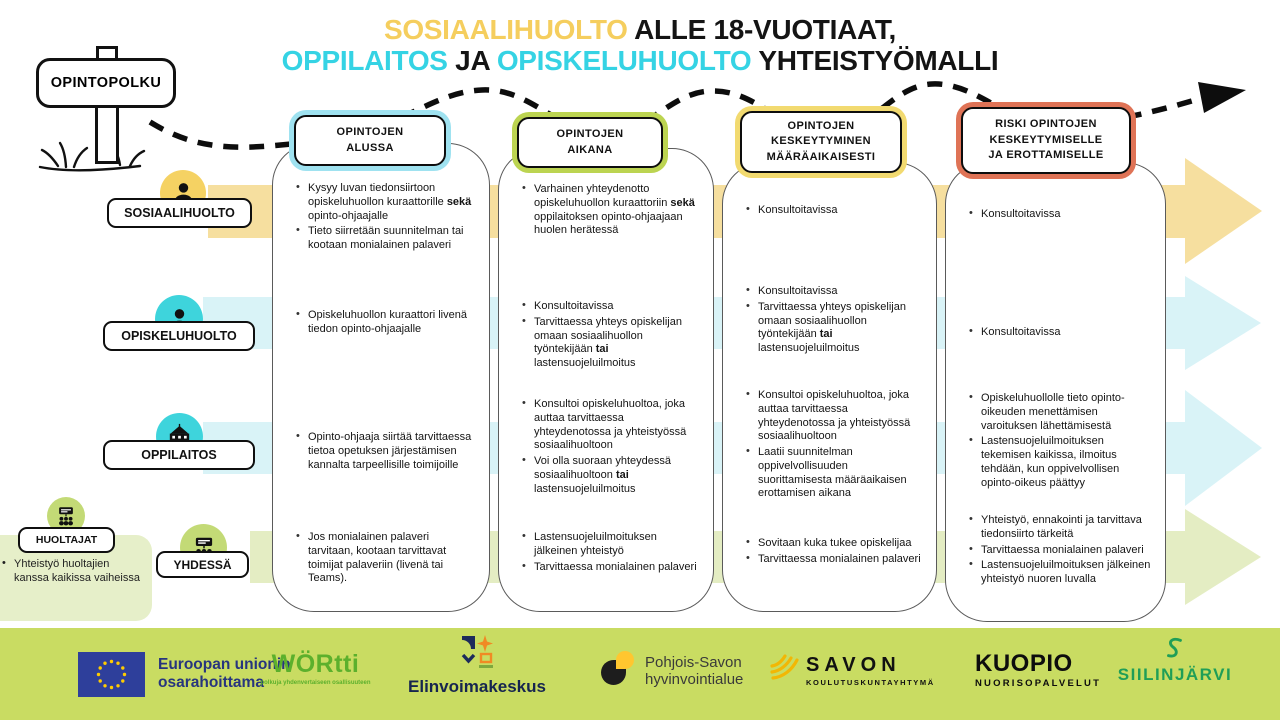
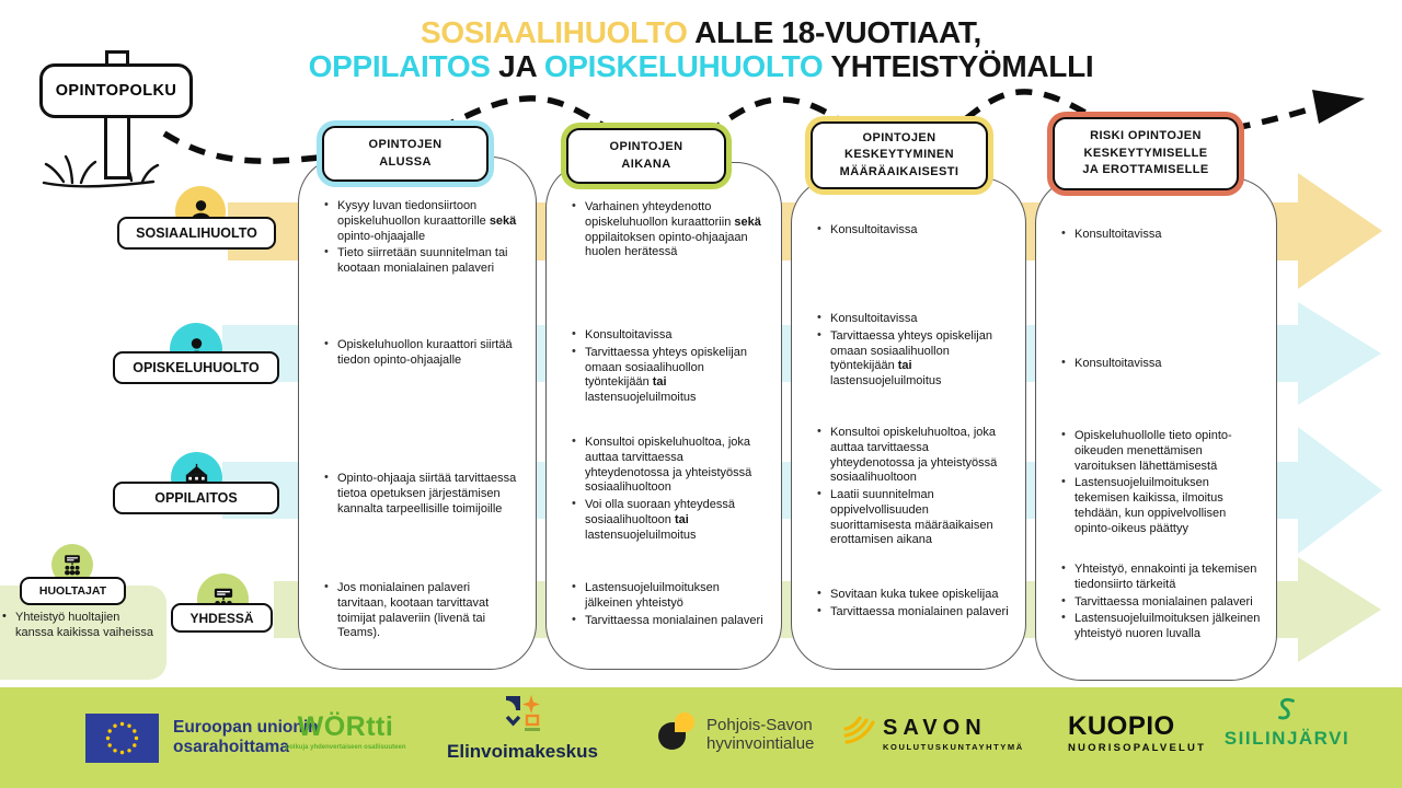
  SOSIAALIHUOLTO ALLE 18-VUOTIAAT,
  OPPILAITOS JA OPISKELUHUOLTO YHTEISTYÖMALLI
  Yhteistyö huoltajien kanssa kaikissa vaiheissa
  Kysyy luvan tiedonsiirtoon opiskeluhuollon kuraattorille sekä opinto-ohjaajalle
  Tieto siirretään suunnitelman tai kootaan monialainen palaveri
- Opiskeluhuollon kuraattori livenä tiedon opinto-ohjaajalle
+ Opiskeluhuollon kuraattori siirtää tiedon opinto-ohjaajalle
  Opinto-ohjaaja siirtää tarvittaessa tietoa opetuksen järjestämisen kannalta tarpeellisille toimijoille
  Jos monialainen palaveri tarvitaan, kootaan tarvittavat toimijat palaveriin (livenä tai Teams).
  Varhainen yhteydenotto opiskeluhuollon kuraattoriin sekä oppilaitoksen opinto-ohjaajaan huolen herätessä
  Konsultoitavissa
  Tarvittaessa yhteys opiskelijan omaan sosiaalihuollon työntekijään tai lastensuojeluilmoitus
  Konsultoi opiskeluhuoltoa, joka auttaa tarvittaessa yhteydenotossa ja yhteistyössä sosiaalihuoltoon
  Voi olla suoraan yhteydessä sosiaalihuoltoon tai lastensuojeluilmoitus
  Lastensuojeluilmoituksen jälkeinen yhteistyö
  Tarvittaessa monialainen palaveri
  Konsultoitavissa
  Konsultoitavissa
  Tarvittaessa yhteys opiskelijan omaan sosiaalihuollon työntekijään tai lastensuojeluilmoitus
  Konsultoi opiskeluhuoltoa, joka auttaa tarvittaessa yhteydenotossa ja yhteistyössä sosiaalihuoltoon
  Laatii suunnitelman oppivelvollisuuden suorittamisesta määräaikaisen erottamisen aikana
  Sovitaan kuka tukee opiskelijaa
  Tarvittaessa monialainen palaveri
  Konsultoitavissa
  Konsultoitavissa
  Opiskeluhuollolle tieto opinto-oikeuden menettämisen varoituksen lähettämisestä
  Lastensuojeluilmoituksen tekemisen kaikissa, ilmoitus tehdään, kun oppivelvollisen opinto-oikeus päättyy
- Yhteistyö, ennakointi ja tarvittava tiedonsiirto tärkeitä
+ Yhteistyö, ennakointi ja tekemisen tiedonsiirto tärkeitä
  Tarvittaessa monialainen palaveri
  Lastensuojeluilmoituksen jälkeinen yhteistyö nuoren luvalla
  OPINTOJEN
  ALUSSA
  OPINTOJEN
  AIKANA
  OPINTOJEN
  KESKEYTYMINEN
  MÄÄRÄAIKAISESTI
  RISKI OPINTOJEN
  KESKEYTYMISELLE
  JA EROTTAMISELLE
  OPINTOPOLKU
  SOSIAALIHUOLTO
  OPISKELUHUOLTO
  OPPILAITOS
  HUOLTAJAT
  YHDESSÄ
  Euroopan unionin
  osarahoittama
  WÖRtti
  Elinvoimakeskus
  Pohjois-Savon
  hyvinvointialue
  SAVON
  KOULUTUSKUNTAYHTYMÄ
  KUOPIO
  NUORISOPALVELUT
  SIILINJÄRVI
